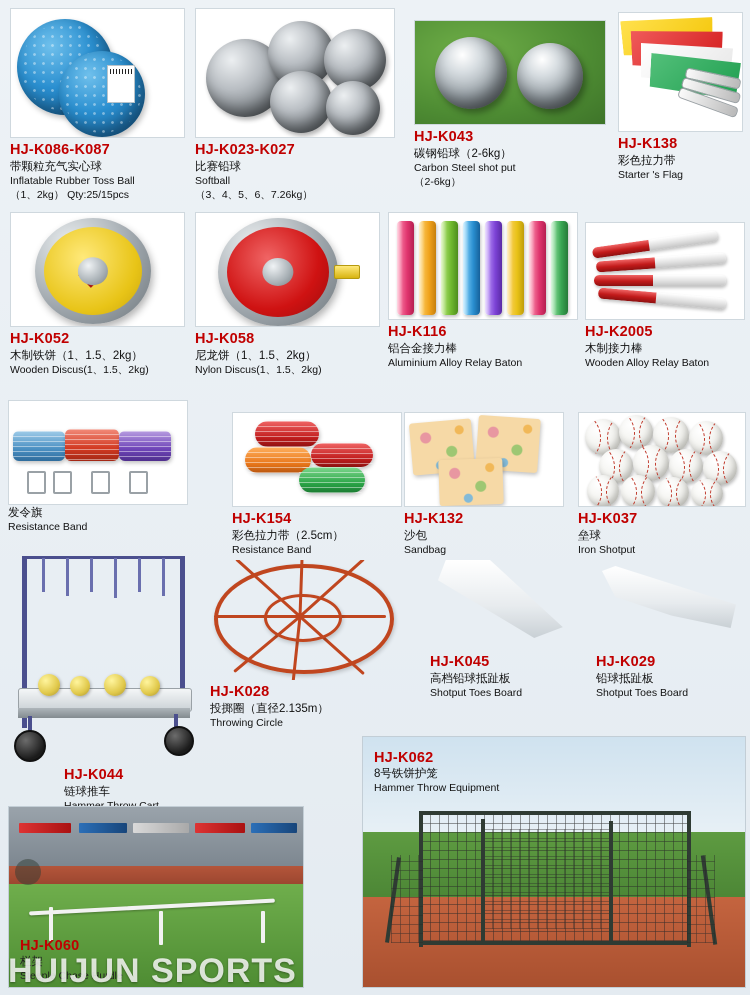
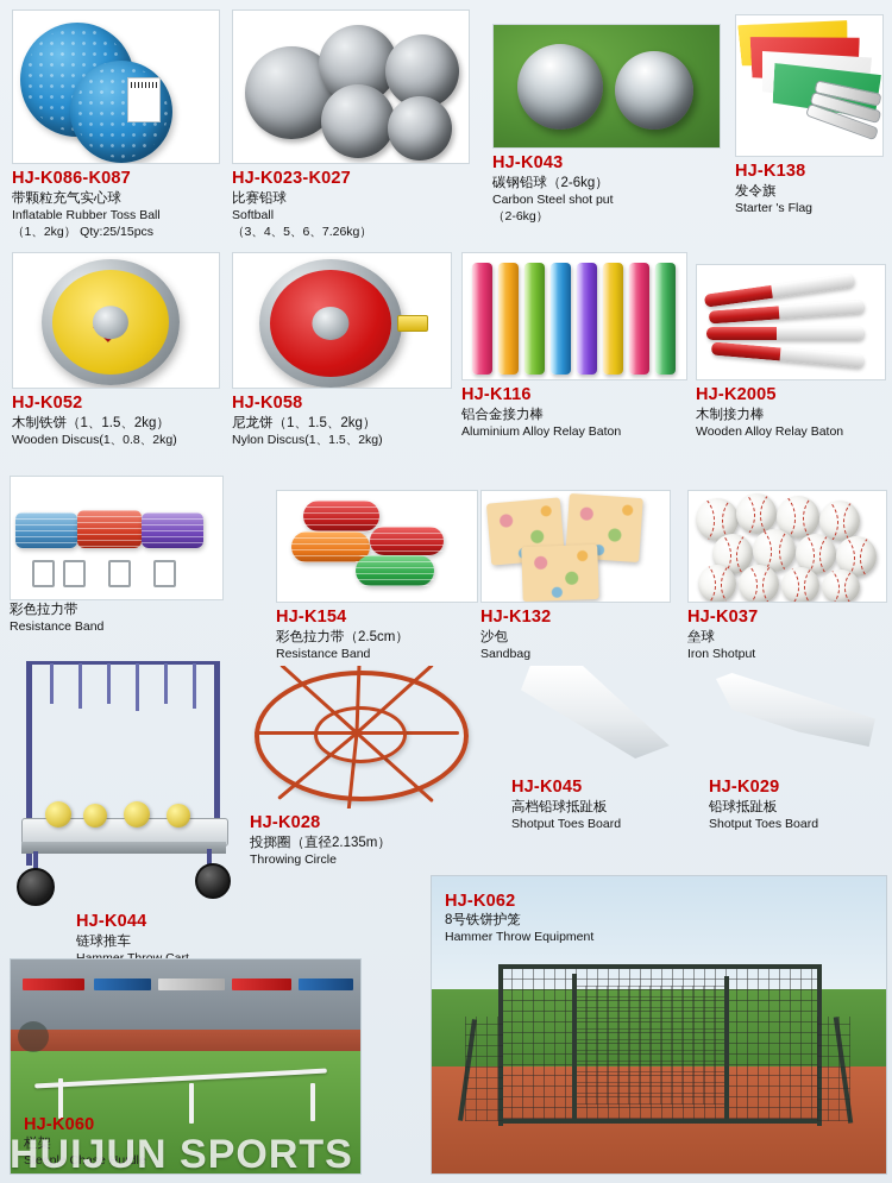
  HJ-K086-K087
  带颗粒充气实心球
  Inflatable Rubber Toss Ball
  （1、2kg） Qty:25/15pcs
  HJ-K023-K027
  比赛铅球
  Softball
  （3、4、5、6、7.26kg）
  HJ-K043
  碳钢铅球（2-6kg）
  Carbon Steel shot put
  （2-6kg）
  HJ-K138
- 彩色拉力带
+ 发令旗
  Starter 's Flag
  HJ-K052
  木制铁饼（1、1.5、2kg）
- Wooden Discus(1、1.5、2kg)
+ Wooden Discus(1、0.8、2kg)
  HJ-K058
  尼龙饼（1、1.5、2kg）
  Nylon Discus(1、1.5、2kg)
  HJ-K116
  铝合金接力棒
  Aluminium Alloy Relay Baton
  HJ-K2005
  木制接力棒
  Wooden Alloy Relay Baton
- 发令旗
+ 彩色拉力带
  Resistance Band
  HJ-K154
  彩色拉力带（2.5cm）
  Resistance Band
  HJ-K132
  沙包
  Sandbag
  HJ-K037
  垒球
  Iron Shotput
  HJ-K028
  投掷圈（直径2.135m）
  Throwing Circle
  HJ-K045
  高档铅球抵趾板
  Shotput Toes Board
  HJ-K029
  铅球抵趾板
  Shotput Toes Board
  HJ-K044
  链球推车
  HJ-K062
  8号铁饼护笼
  Hammer Throw Equipment
  HJ-K060
  栏架
  Steeple Chase Hurdle
  HUIJUN SPORTS
